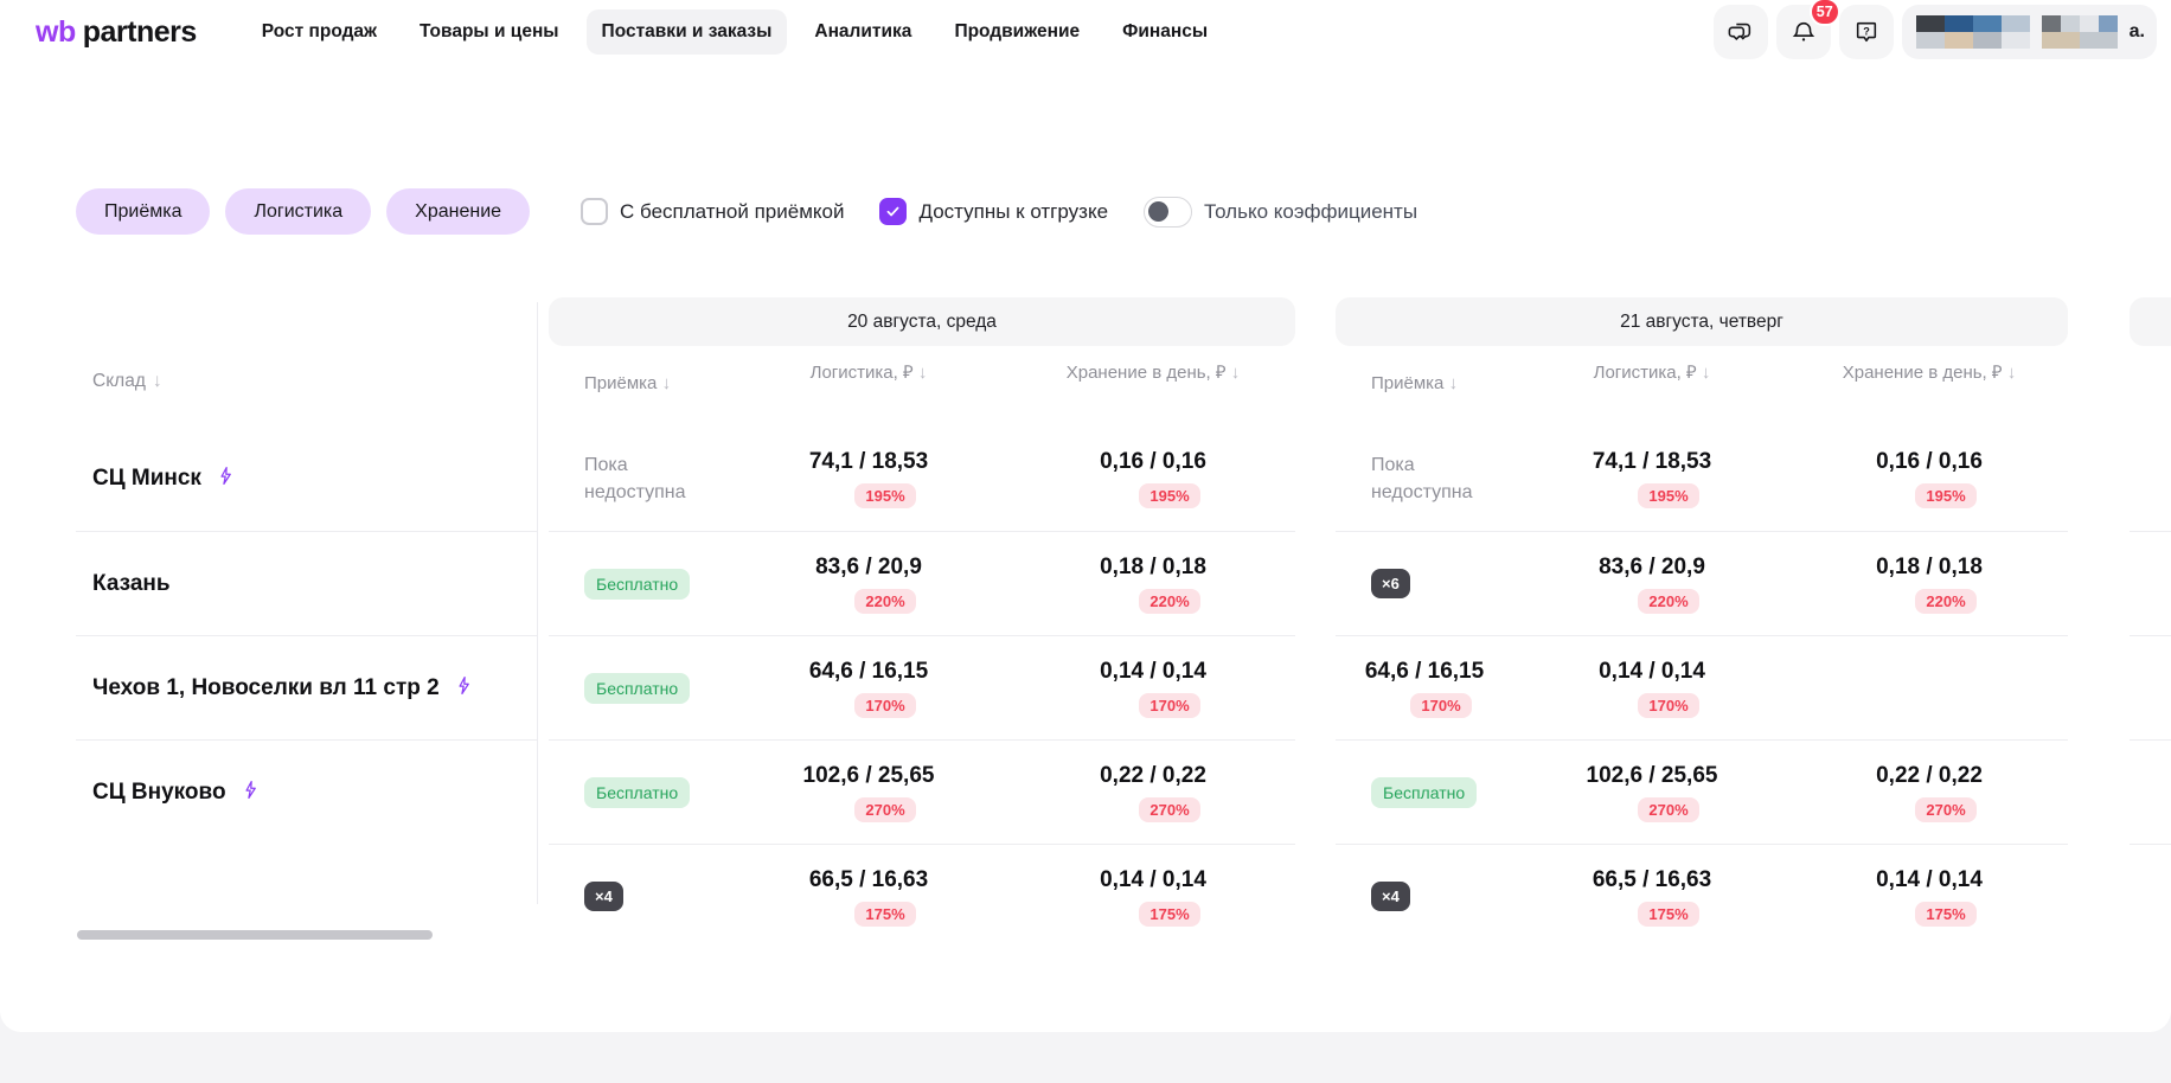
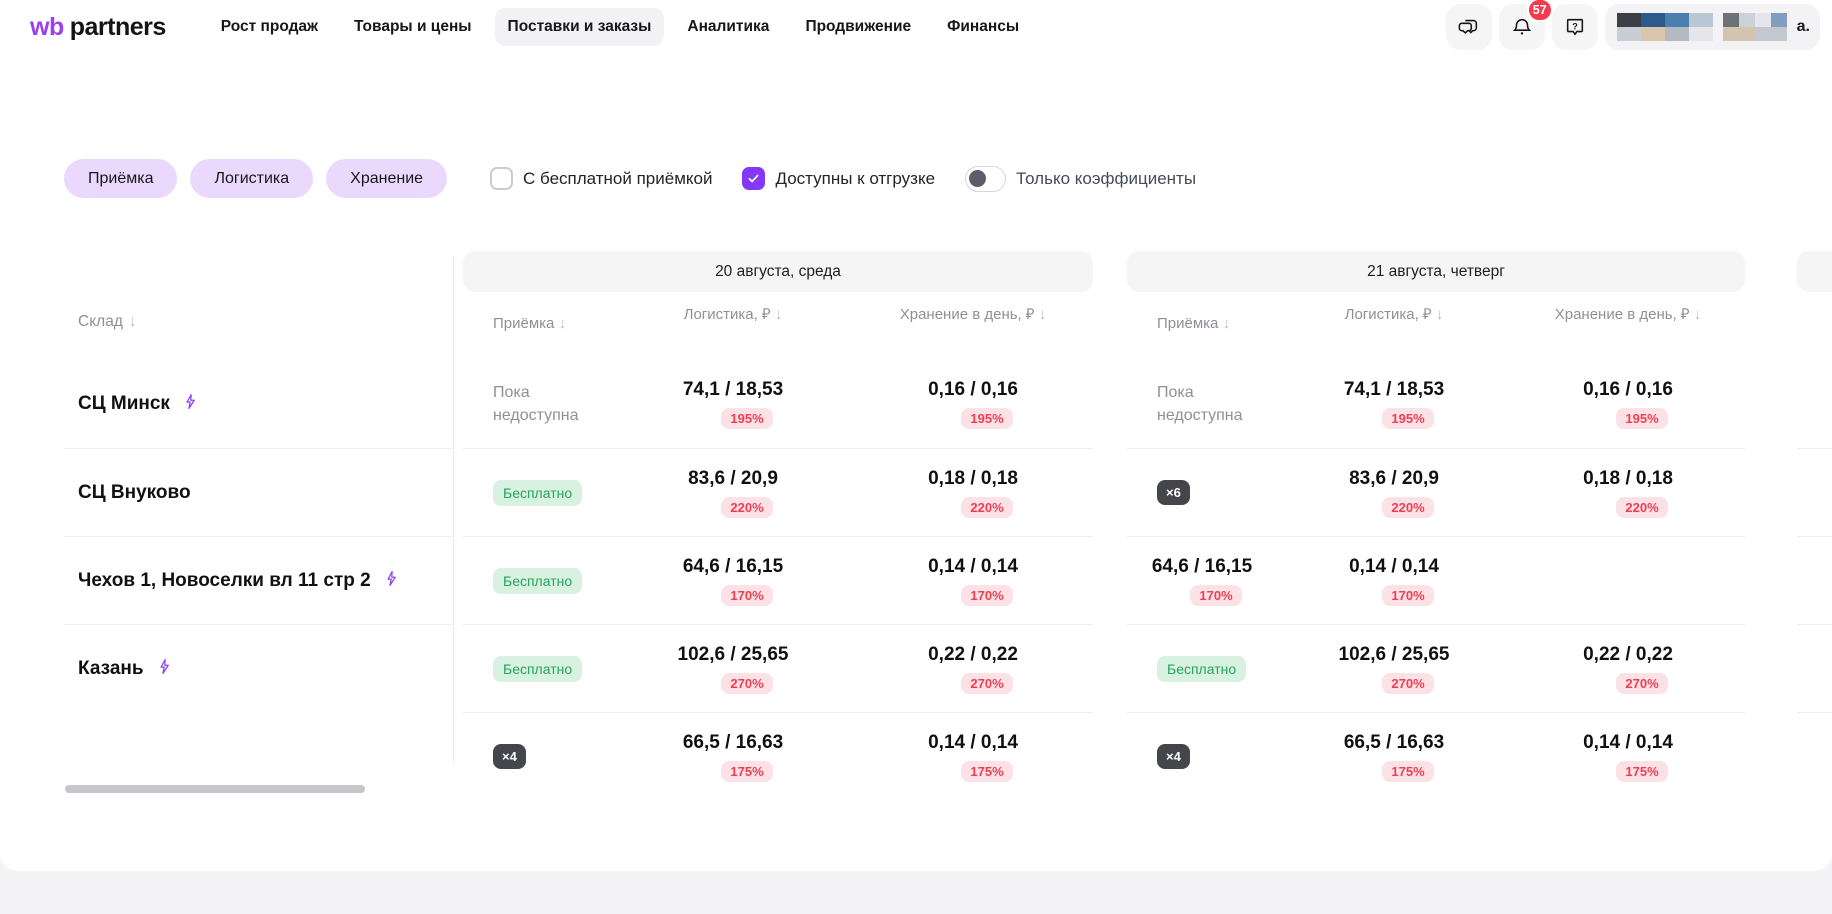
  wb
  partners
  Рост продаж
  Товары и цены
  Поставки и заказы
  Аналитика
  Продвижение
  Финансы
  57
  ?
  а.
  Приёмка
  Логистика
  Хранение
  С бесплатной приёмкой
  Доступны к отгрузке
  Только коэффициенты
  Склад
  ↓
  СЦ Минск
- Казань
+ СЦ Внуково
  Чехов 1, Новоселки вл 11 стр 2
- СЦ Внуково
+ Казань
  20 августа, среда
  Приёмка ↓
  Логистика, ₽ ↓
  Хранение в день, ₽ ↓
  Пока недоступна
  74,1 / 18,53
  195%
  0,16 / 0,16
  195%
  Бесплатно
  83,6 / 20,9
  220%
  0,18 / 0,18
  220%
  Бесплатно
  64,6 / 16,15
  170%
  0,14 / 0,14
  170%
  Бесплатно
  102,6 / 25,65
  270%
  0,22 / 0,22
  270%
  ×4
  66,5 / 16,63
  175%
  0,14 / 0,14
  175%
  21 августа, четверг
  Приёмка ↓
  Логистика, ₽ ↓
  Хранение в день, ₽ ↓
  Пока недоступна
  74,1 / 18,53
  195%
  0,16 / 0,16
  195%
  ×6
  83,6 / 20,9
  220%
  0,18 / 0,18
  220%
  64,6 / 16,15
  170%
  0,14 / 0,14
  170%
  Бесплатно
  102,6 / 25,65
  270%
  0,22 / 0,22
  270%
  ×4
  66,5 / 16,63
  175%
  0,14 / 0,14
  175%
